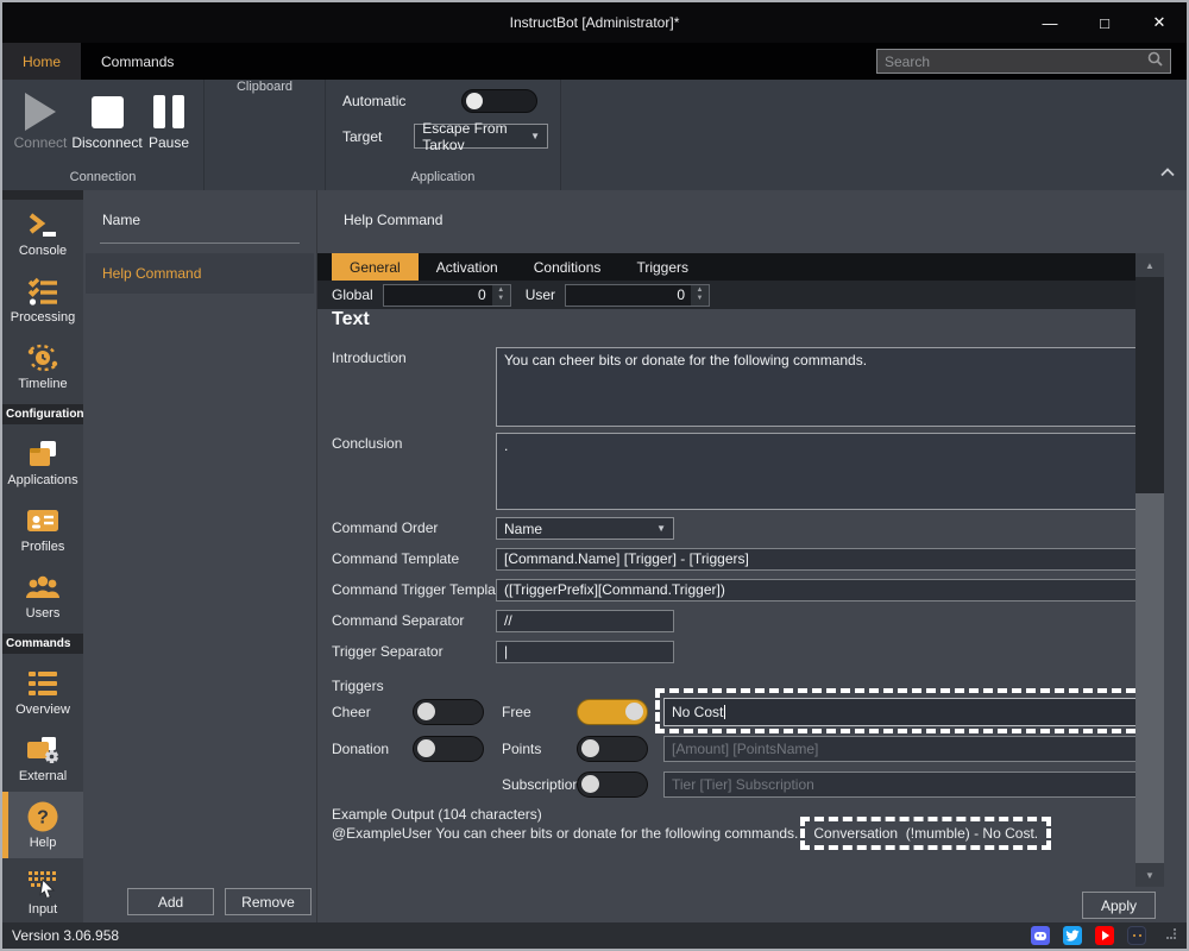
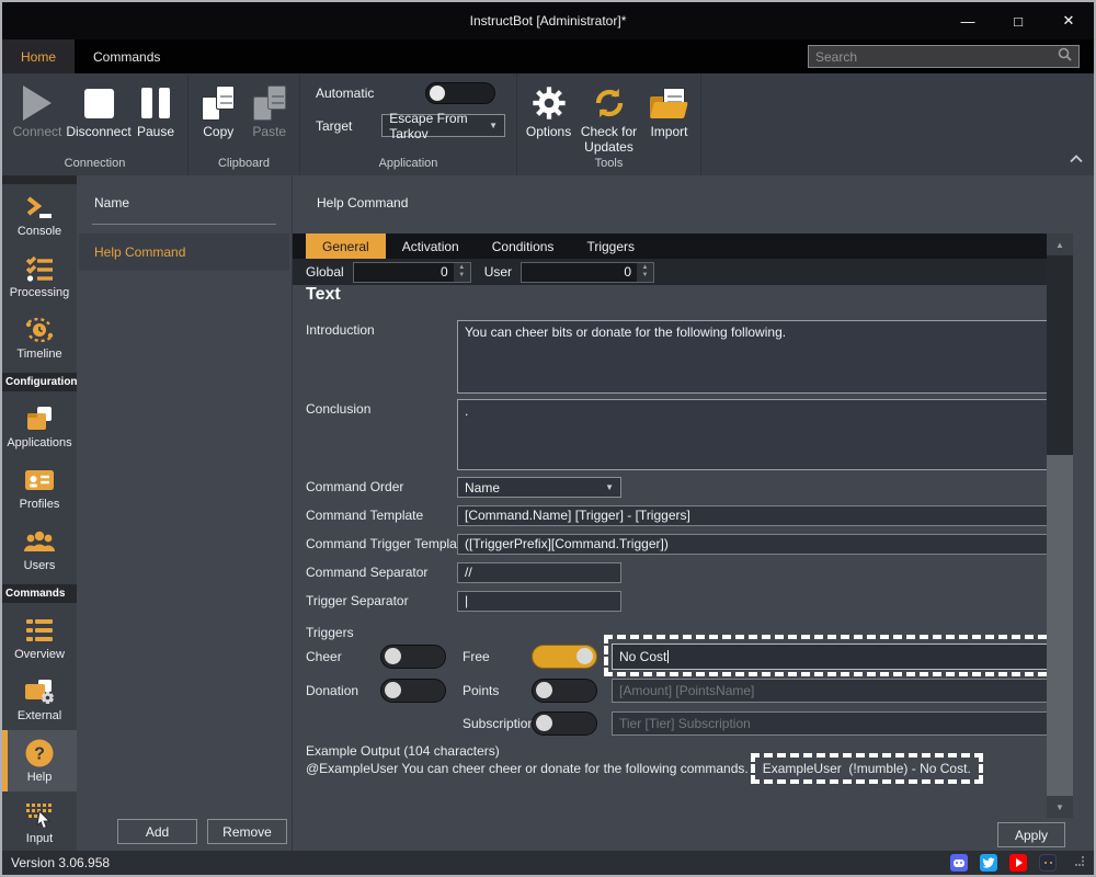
  InstructBot [Administrator]*
  —
  □
  ✕
  Home
  Commands
  Search
  Connect
  Disconnect
  Pause
  Connection
+ Copy
+ Paste
  Clipboard
  Automatic
  Target
  Escape From Tarkov
  ▼
  Application
+ Options
+ Check for Updates
+ Import
+ Tools
  Console
  Processing
  Timeline
  Configuration
  Applications
  Profiles
  Users
  Commands
  Overview
  External
  ?
  Help
  Input
  Name
  Help Command
  Add
  Remove
  Help Command
  General
  Activation
  Conditions
  Triggers
  Global
  0
  User
  0
  Text
  Introduction
- You can cheer bits or donate for the following commands.
+ You can cheer bits or donate for the following following.
  Conclusion
  .
  Command Order
  Name
  ▼
  Command Template
  [Command.Name] [Trigger] - [Triggers]
  Command Trigger Templa
  ([TriggerPrefix][Command.Trigger])
  Command Separator
  //
  Trigger Separator
  |
  Triggers
  Cheer
  Free
  No Cost
  Donation
  Points
  [Amount] [PointsName]
  Subscriptio
  Tier [Tier] Subscription
  Example Output (104 characters)
- @ExampleUser You can cheer bits or donate for the following commands.
+ @ExampleUser You can cheer cheer or donate for the following commands.
- Conversation (!mumble) - No Cost.
+ ExampleUser (!mumble) - No Cost.
  ▲
  ▼
  Apply
  Version 3.06.958
